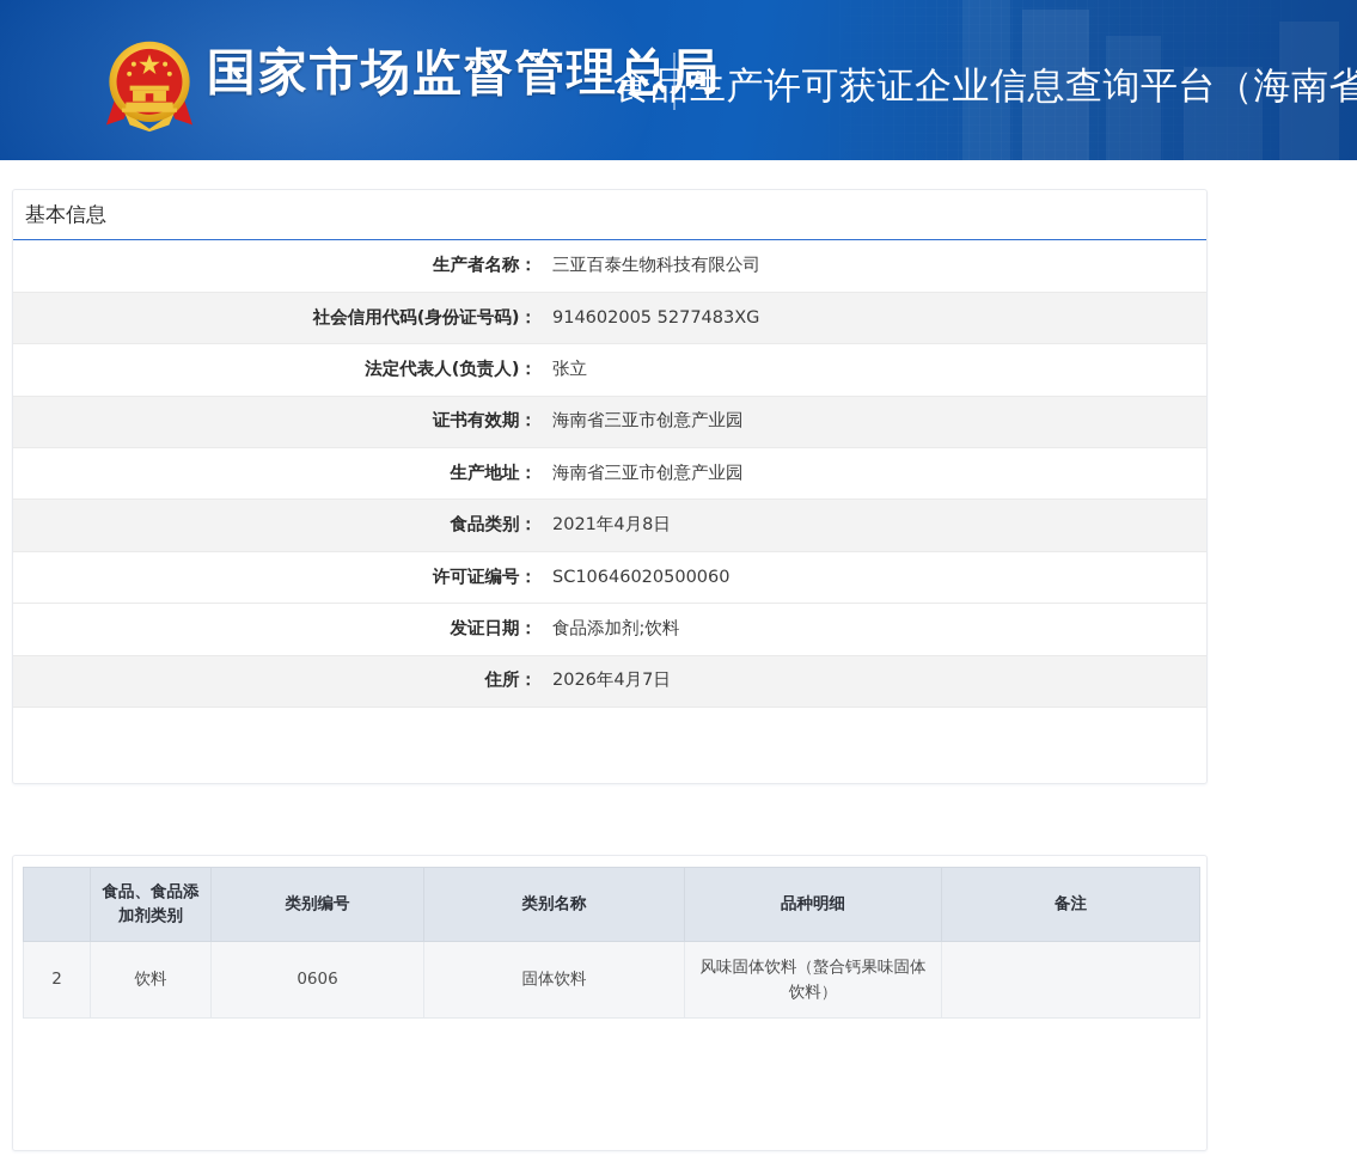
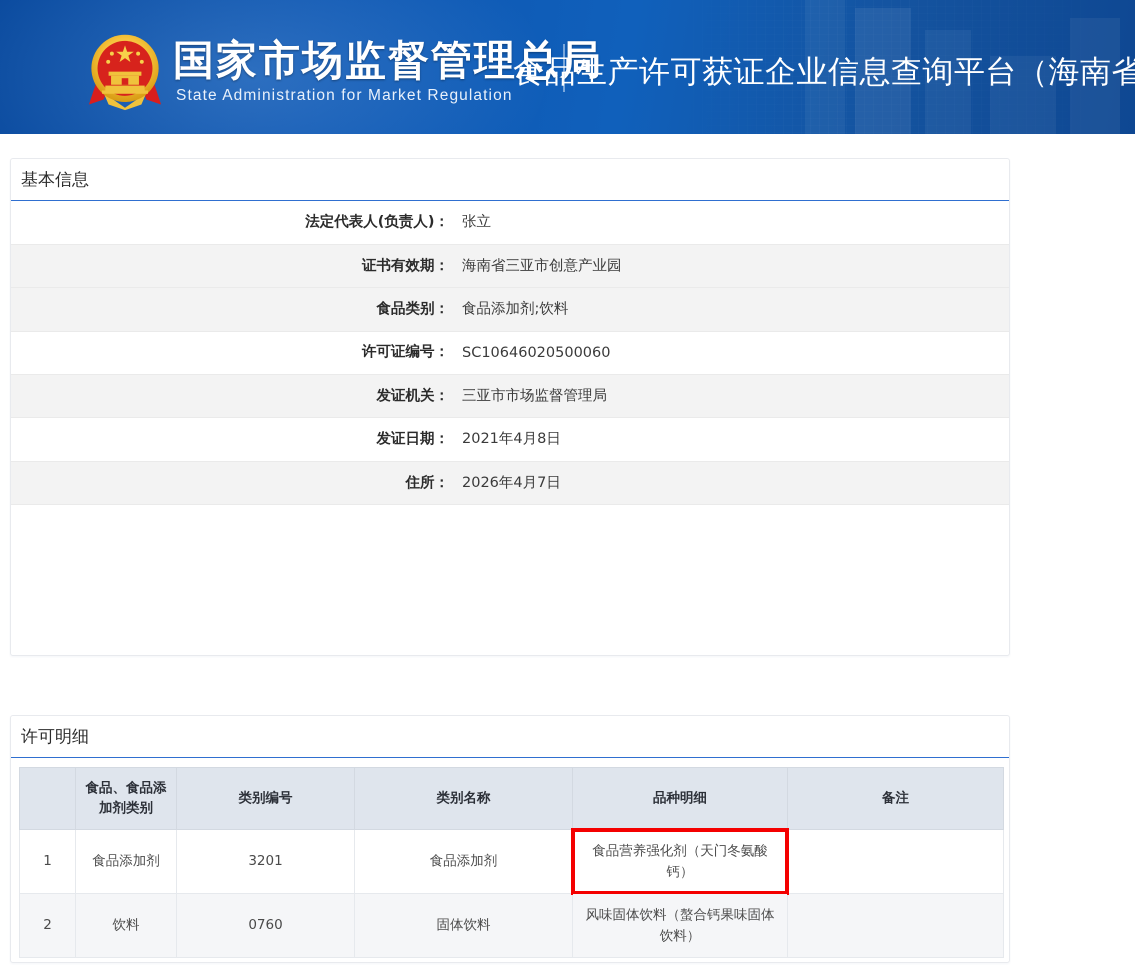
  国家市场监督管理总局
+ State Administration for Market Regulation
  食品生产许可获证企业信息查询平台（海南省
  基本信息
- 生产者名称：	三亚百泰生物科技有限公司
- 社会信用代码(身份证号码)：	914602005 5277483XG
  法定代表人(负责人)：	张立
  证书有效期：	海南省三亚市创意产业园
- 生产地址：	海南省三亚市创意产业园
- 食品类别：	2021年4月8日
+ 食品类别：	食品添加剂;饮料
  许可证编号：	SC10646020500060
+ 发证机关：	三亚市市场监督管理局
- 发证日期：	食品添加剂;饮料
+ 发证日期：	2021年4月8日
  住所：	2026年4月7日
+ 许可明细
  	食品、食品添加剂类别	类别编号	类别名称	品种明细	备注
+ 1	食品添加剂	3201	食品添加剂	食品营养强化剂（天门冬氨酸钙）
- 2	饮料	0606	固体饮料	风味固体饮料（螯合钙果味固体饮料）
+ 2	饮料	0760	固体饮料	风味固体饮料（螯合钙果味固体饮料）
